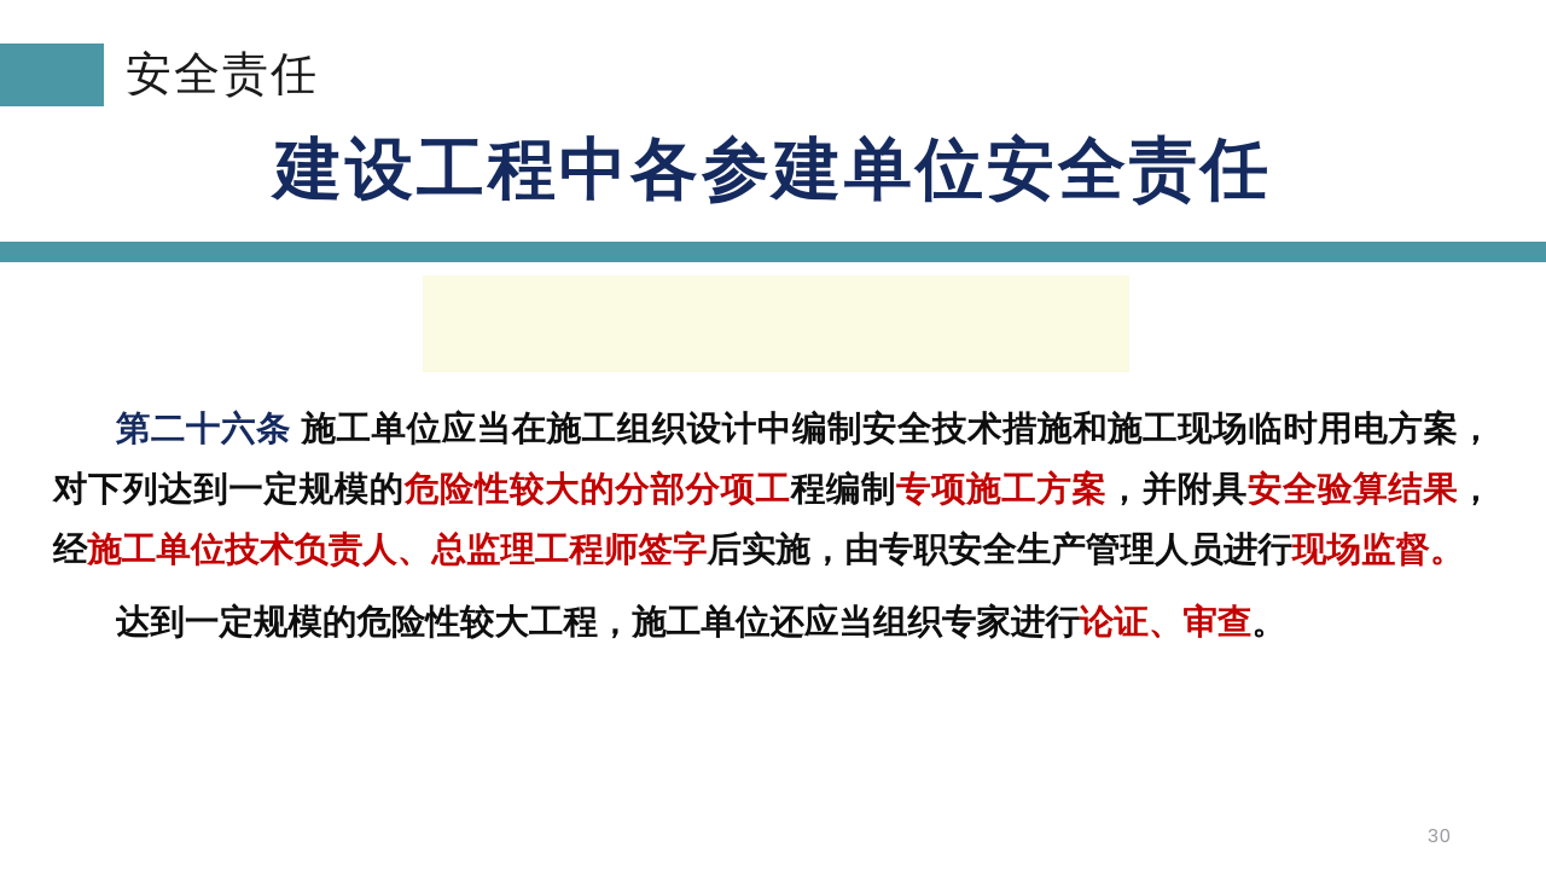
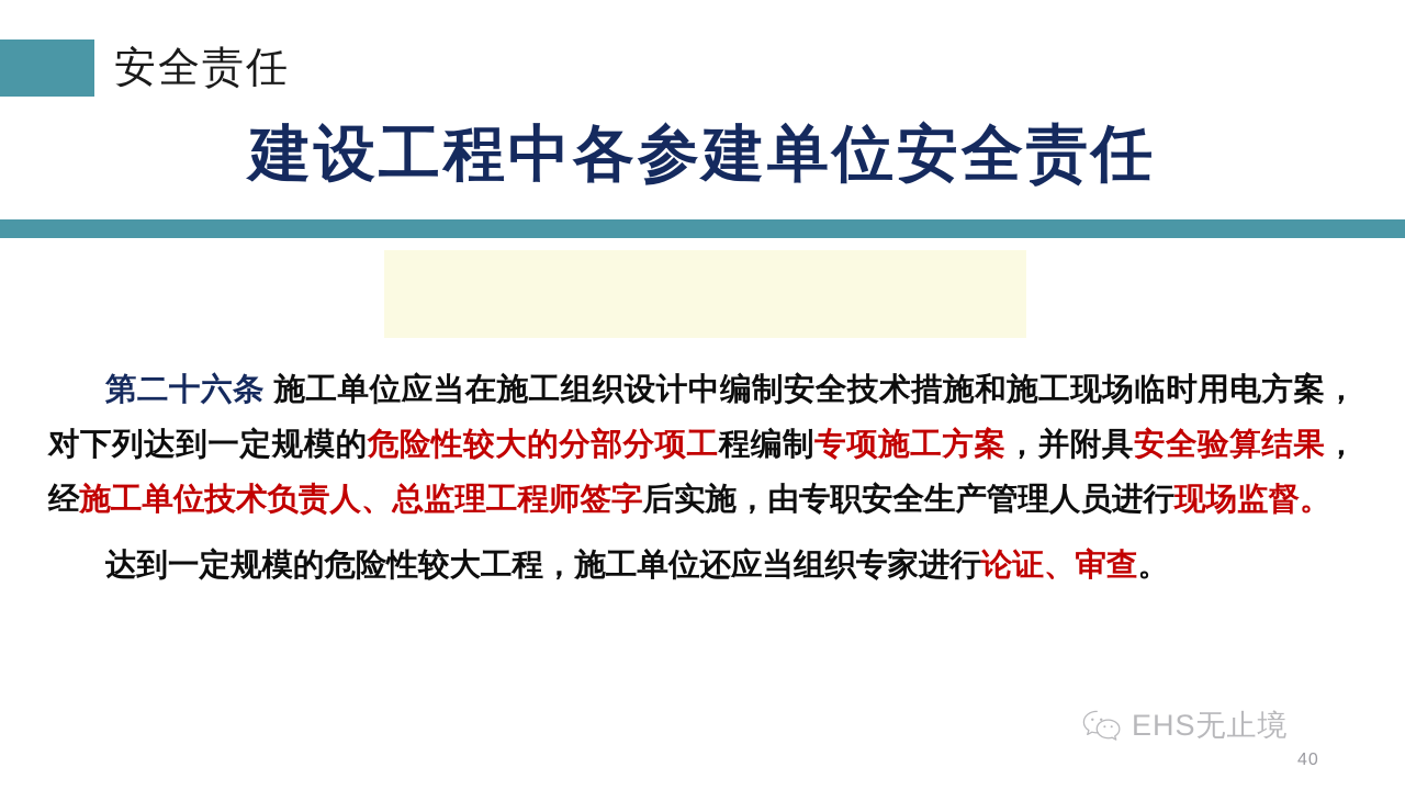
  安全责任
  建设工程中各参建单位安全责任
  第二十六条 施工单位应当在施工组织设计中编制安全技术措施和施工现场临时用电方案，对下列达到一定规模的危险性较大的分部分项工程编制专项施工方案，并附具安全验算结果，经施工单位技术负责人、总监理工程师签字后实施，由专职安全生产管理人员进行现场监督。
  达到一定规模的危险性较大工程，施工单位还应当组织专家进行论证、审查。
+ EHS无止境
- 30
+ 40
